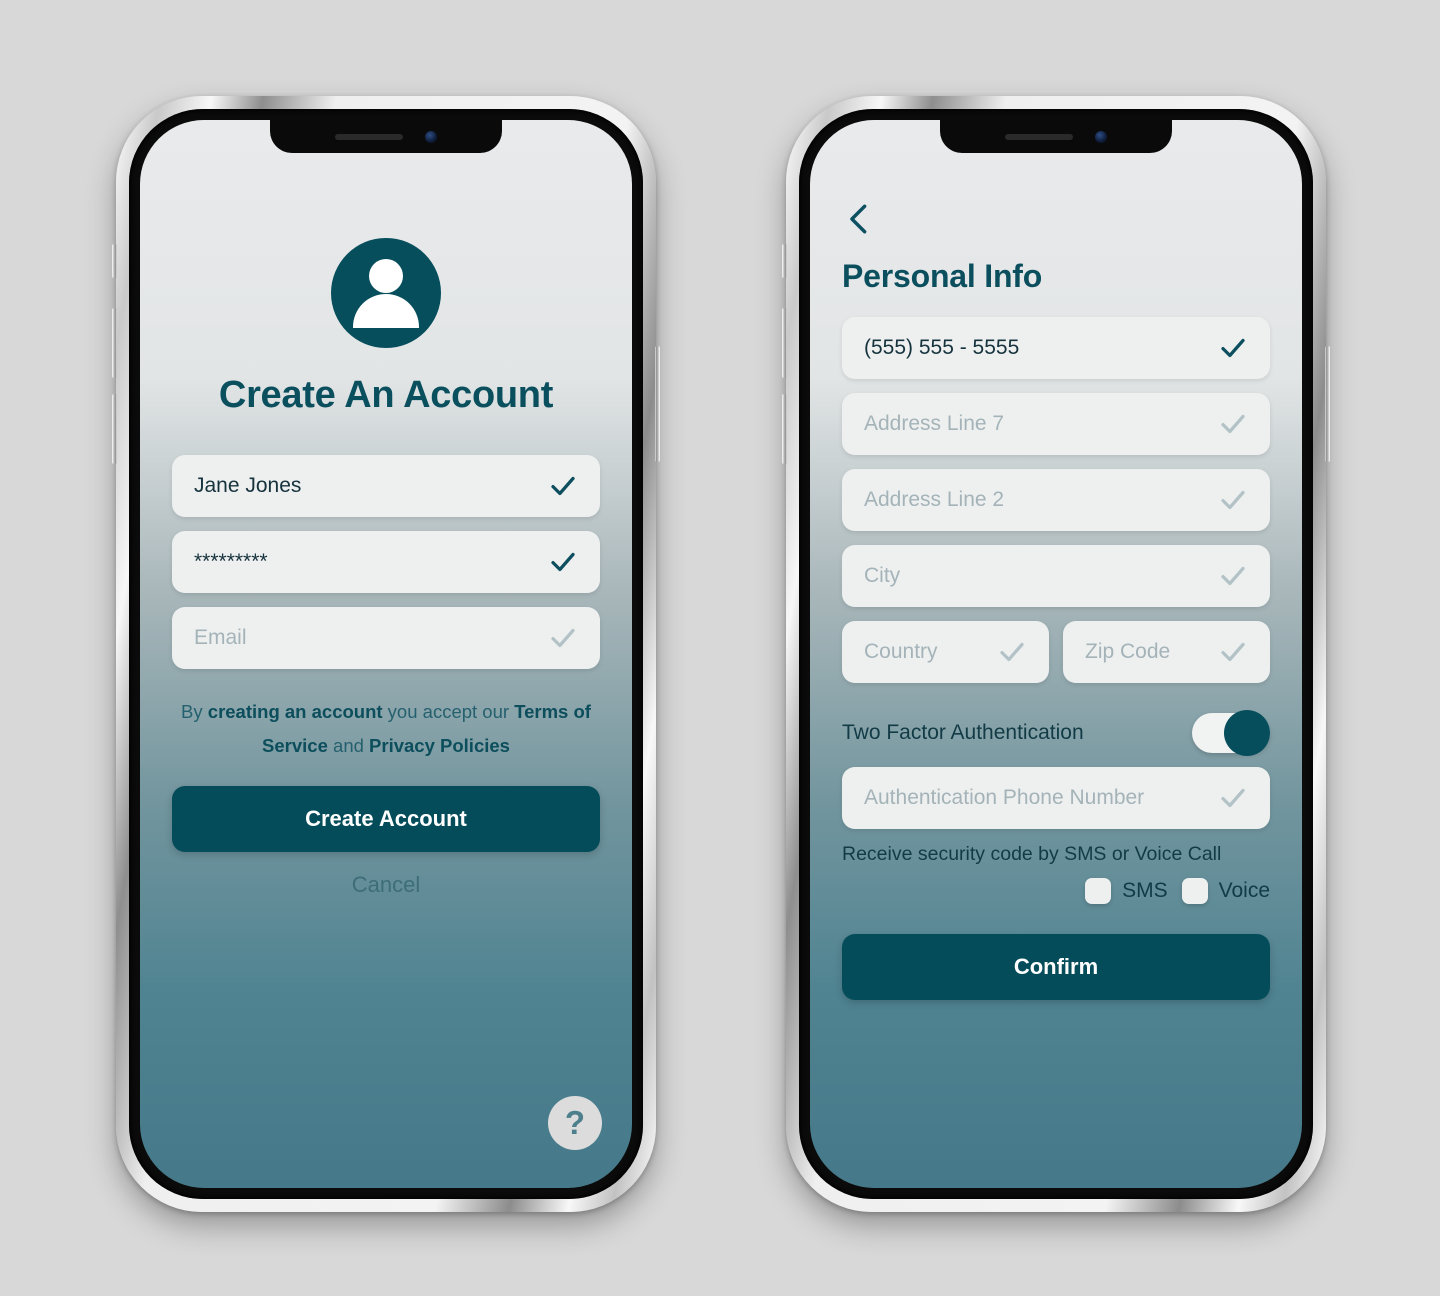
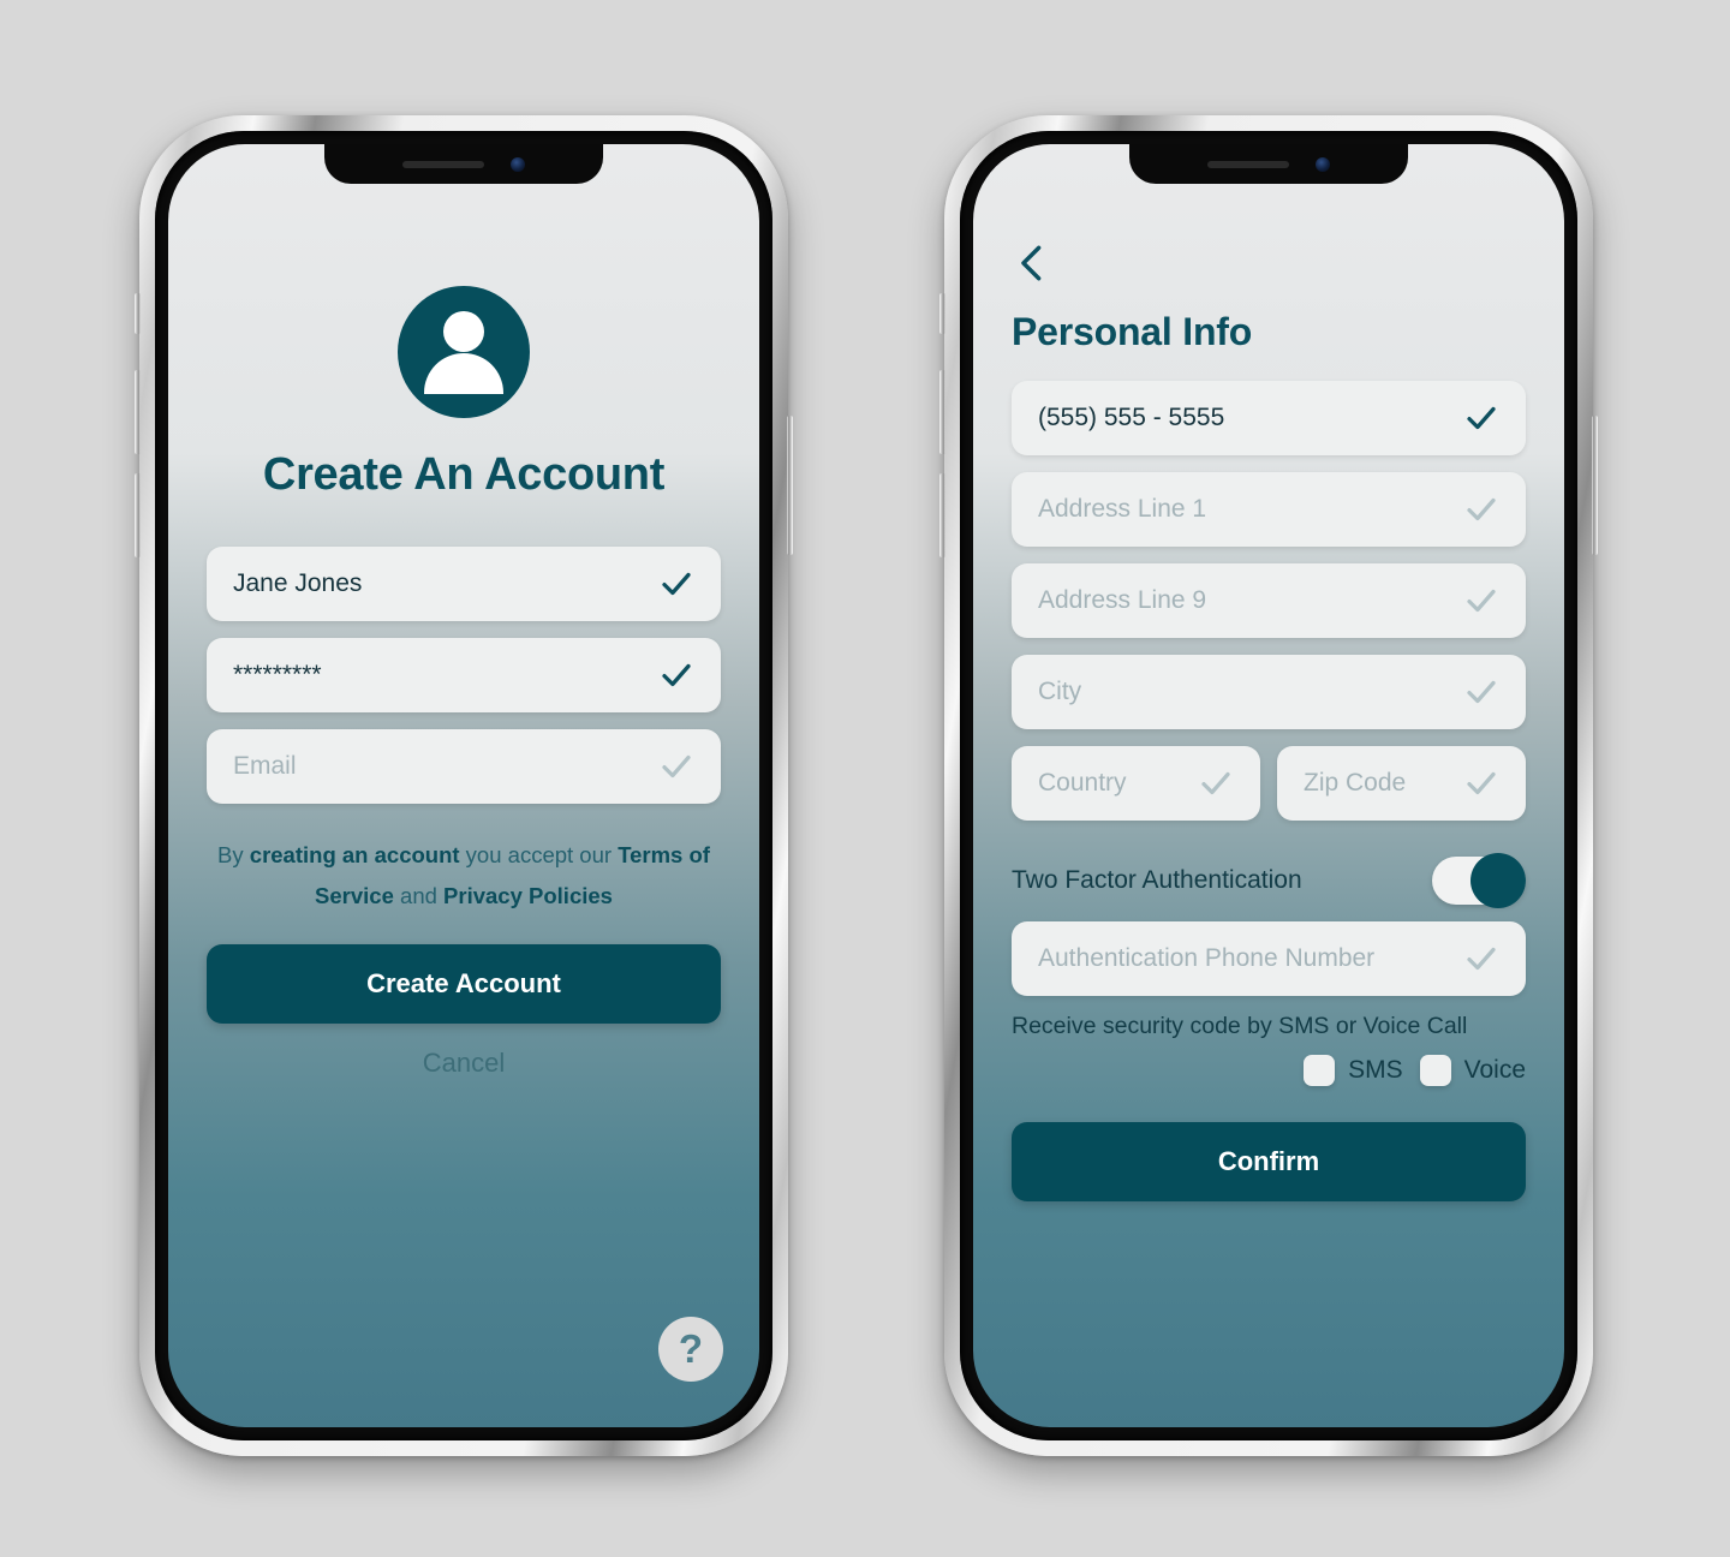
  Create An Account
  Jane Jones
  *********
  Email
  By creating an account you accept our Terms of Service and Privacy Policies
  Create Account
  Cancel
  ?
  Personal Info
  (555) 555 - 5555
- Address Line 7
+ Address Line 1
- Address Line 2
+ Address Line 9
  City
  Country
  Zip Code
  Two Factor Authentication
  Authentication Phone Number
  Receive security code by SMS or Voice Call
  SMS
  Voice
  Confirm
